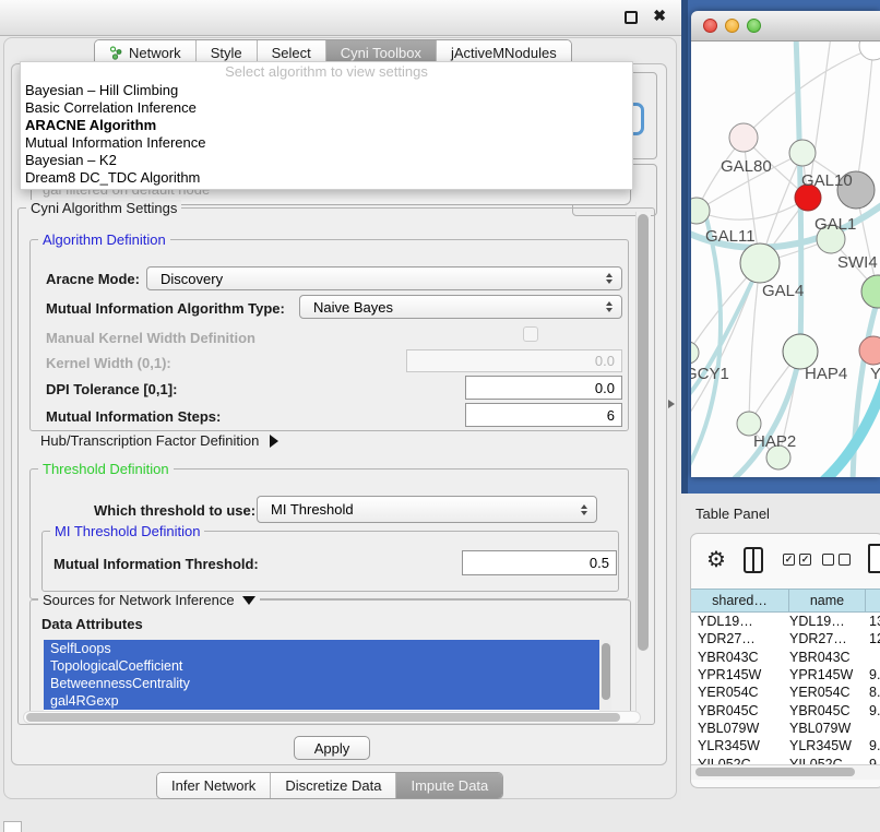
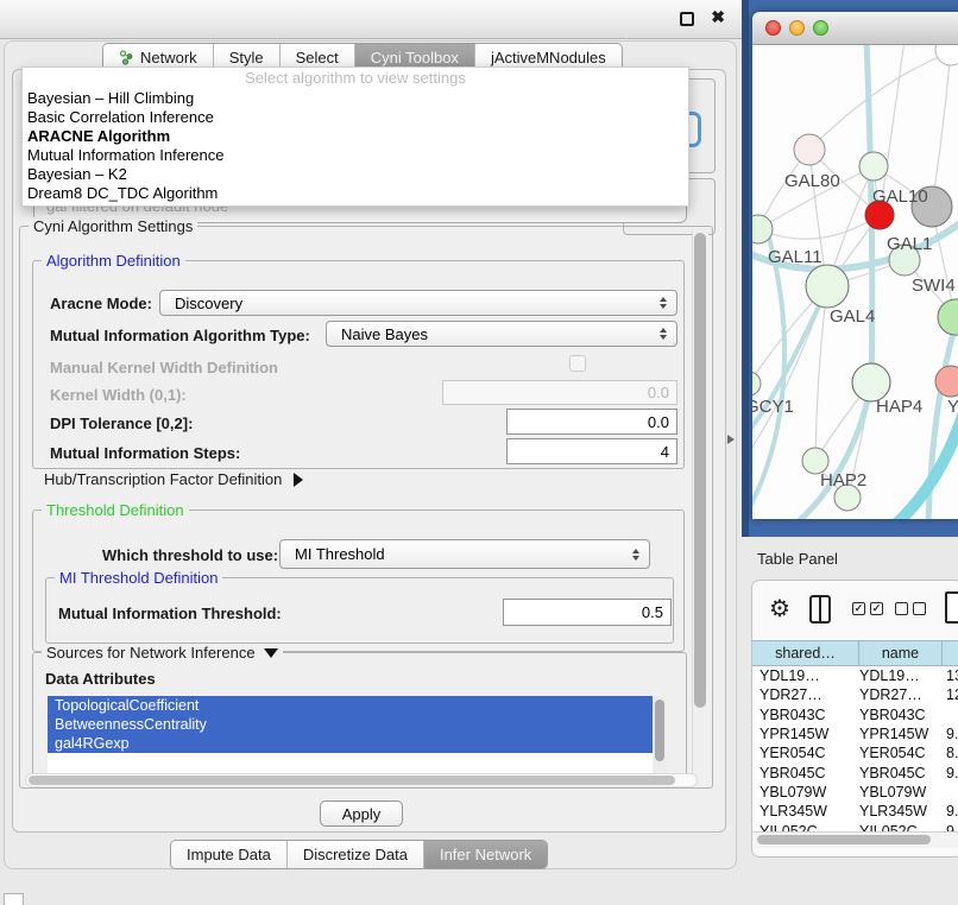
  ✖
  Network
  Style
  Select
  Cyni Toolbox
  jActiveMNodules
  Select algorithm to view settings
  Bayesian – Hill Climbing
  Basic Correlation Inference
  ARACNE Algorithm
  Mutual Information Inference
  Bayesian – K2
  Dream8 DC_TDC Algorithm
  Cyni Algorithm Settings
  Algorithm Definition
  Aracne Mode:
  Discovery
  Mutual Information Algorithm Type:
  Naive Bayes
  Manual Kernel Width Definition
  Kernel Width (0,1):
  0.0
- DPI Tolerance [0,1]:
+ DPI Tolerance [0,2]:
  0.0
  Mutual Information Steps:
- 6
+ 4
  Hub/Transcription Factor Definition
  Threshold Definition
  Which threshold to use:
  MI Threshold
  MI Threshold Definition
  Mutual Information Threshold:
  0.5
  Sources for Network Inference
  Data Attributes
- SelfLoops
  TopologicalCoefficient
  BetweennessCentrality
  gal4RGexp
  Apply
- Infer Network
+ Impute Data
  Discretize Data
- Impute Data
+ Infer Network
  GAL80
  GAL10
  GAL1
  GAL11
  SWI4
  GAL4
  GCY1
  HAP4
  Y
  HAP2
  Table Panel
  ⚙
  ✓
  ✓
  shared…
  name
  YDL19…
  YDL19…
  YDR27…
  YDR27…
  YBR043C
  YBR043C
  YPR145W
  YPR145W
  9.
  YER054C
  YER054C
  8.
  YBR045C
  YBR045C
  9.
  YBL079W
  YBL079W
  YLR345W
  YLR345W
  9.
